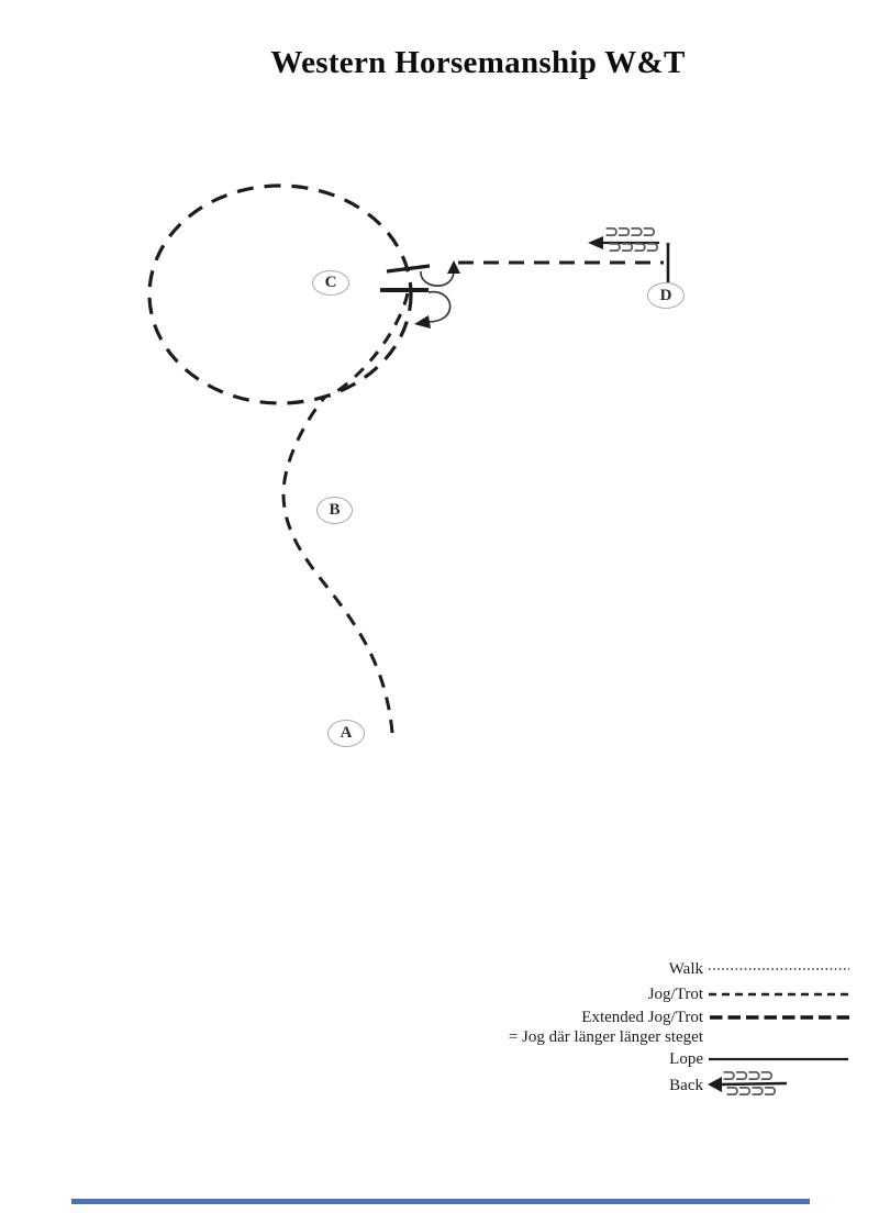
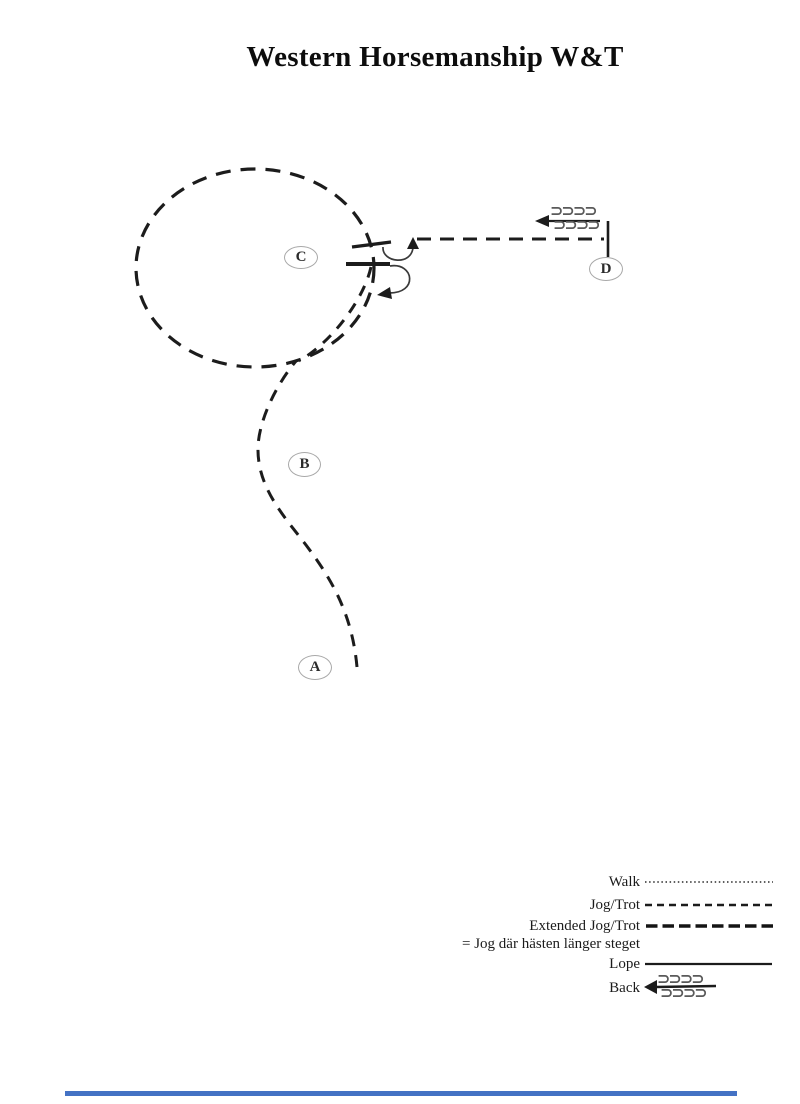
  Western Horsemanship W&T
  ⊃⊃⊃⊃
  ⊃⊃⊃⊃
  C
  B
  A
  D
  Walk
  Jog/Trot
  Extended Jog/Trot
- = Jog där länger länger steget
+ = Jog där hästen länger steget
  Lope
  Back
  ⊃⊃⊃⊃
  ⊃⊃⊃⊃
